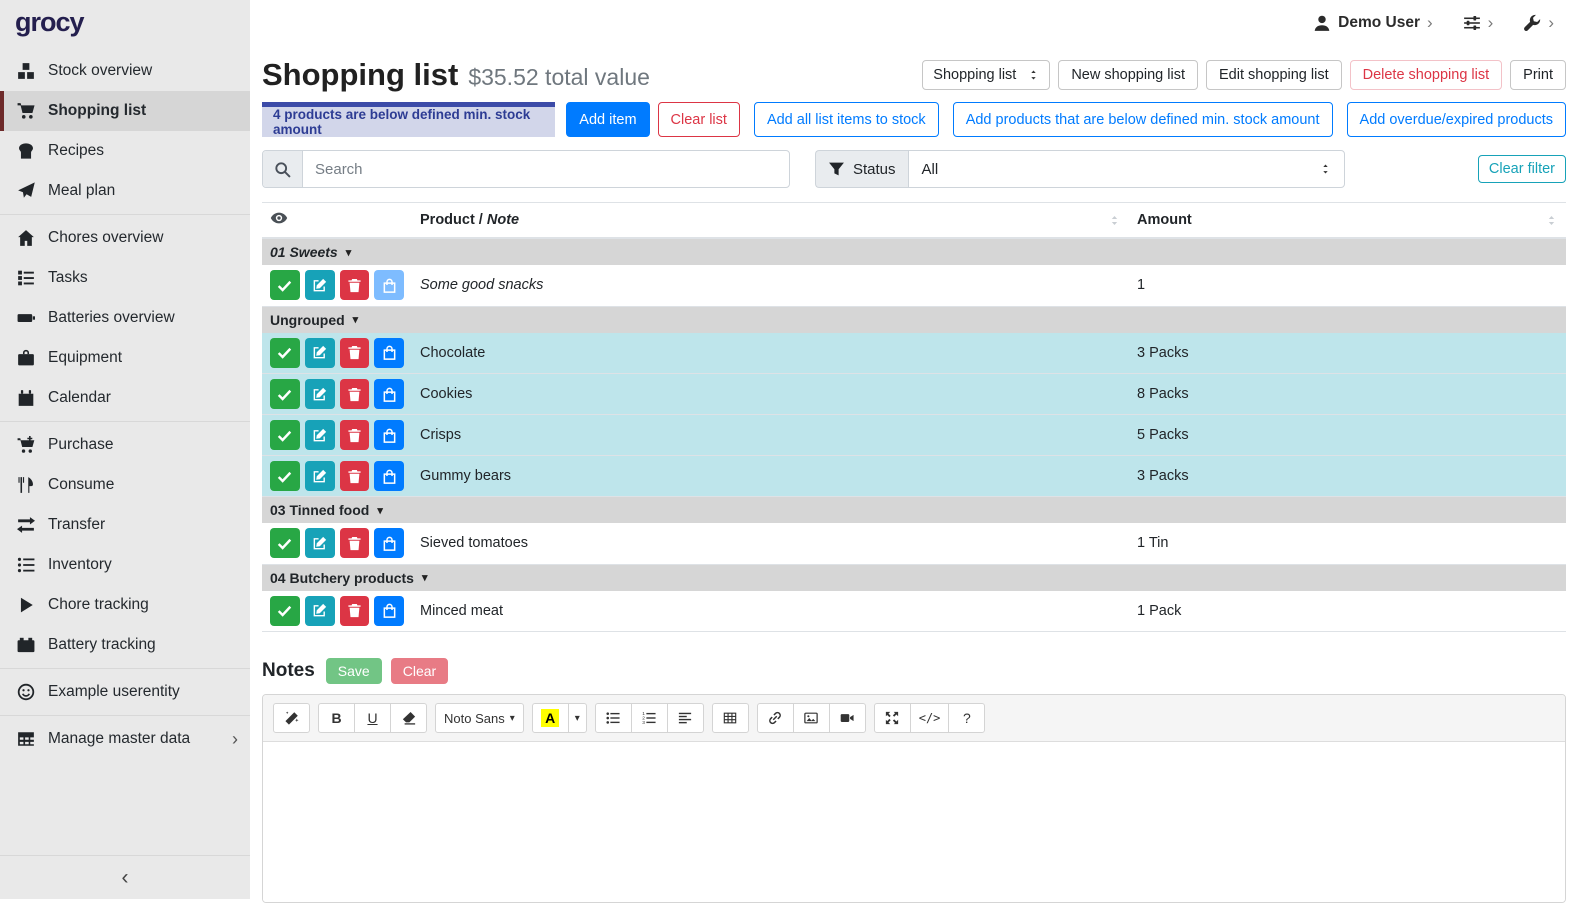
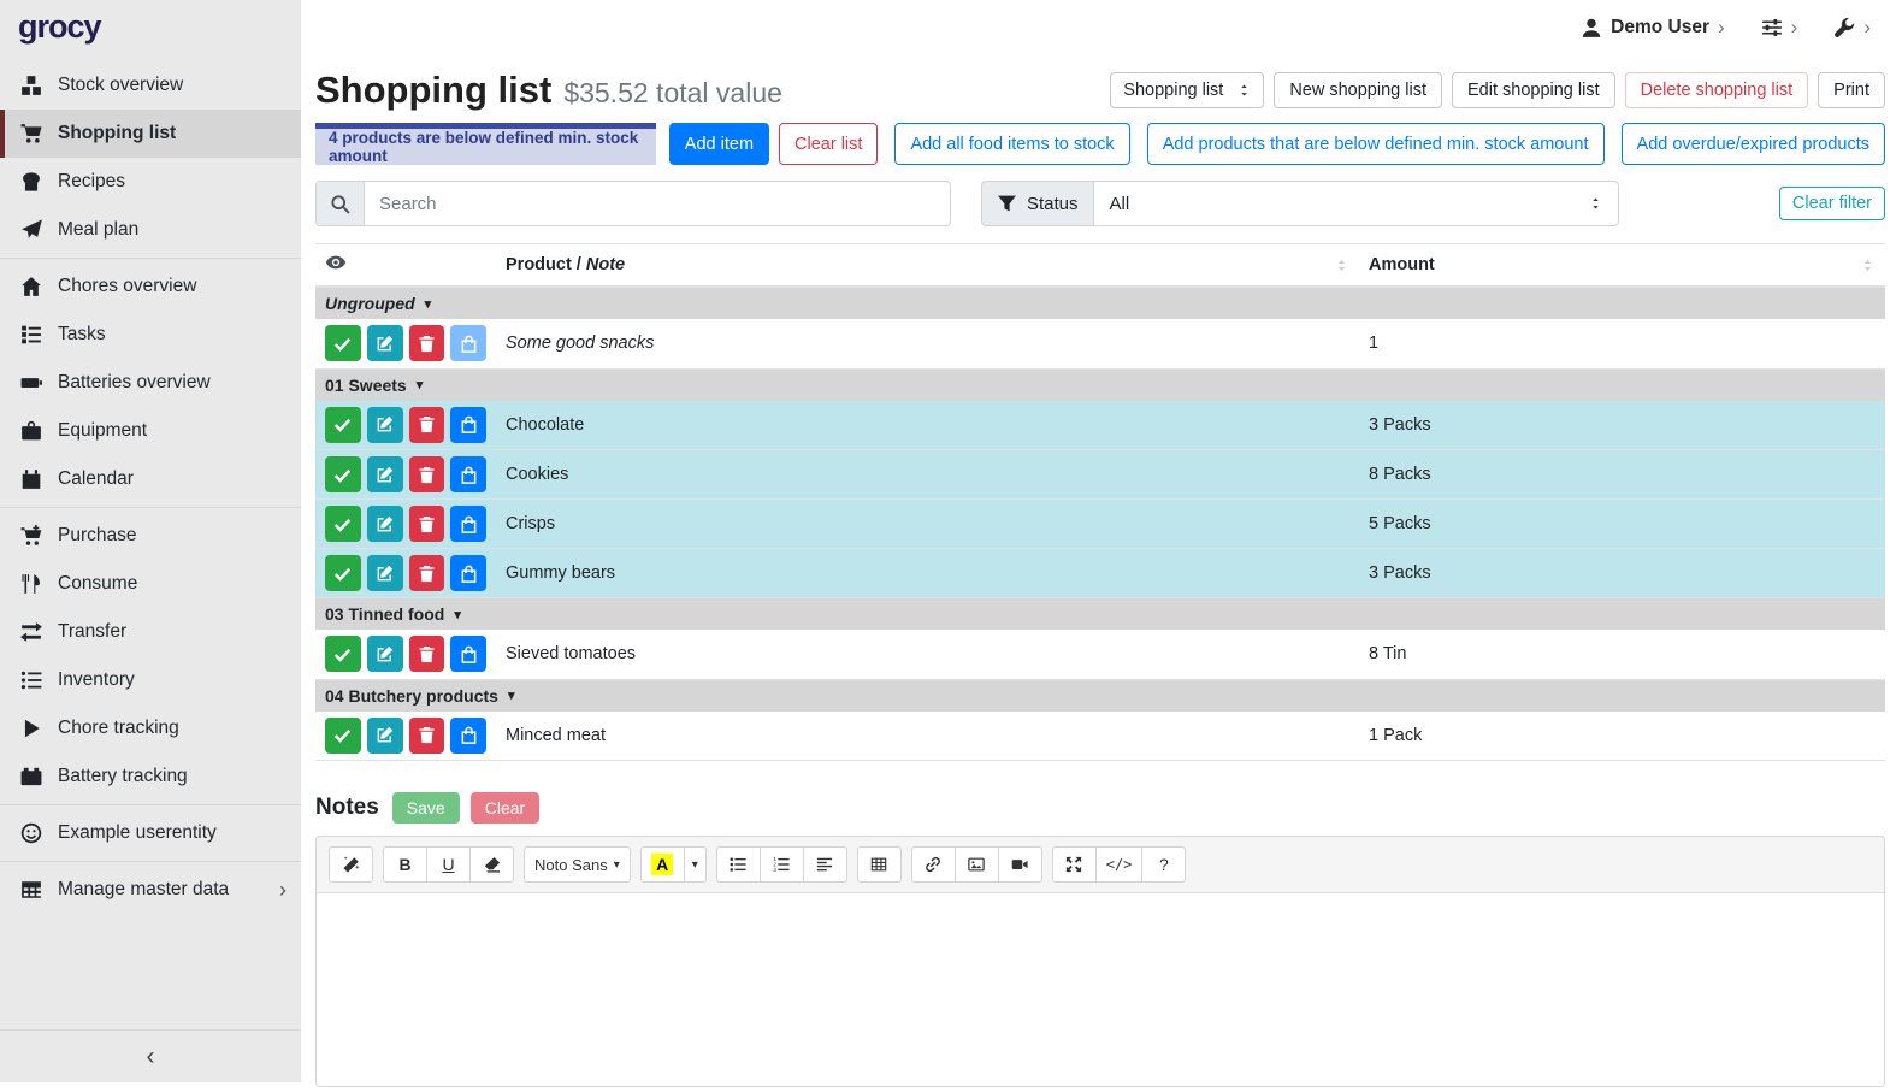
  grocy
  Demo User
  ›
  ›
  ›
  Stock overview
  Shopping list
  Recipes
  Meal plan
  Chores overview
  Tasks
  Batteries overview
  Equipment
  Calendar
  Purchase
  Consume
  Transfer
  Inventory
  Chore tracking
  Battery tracking
  Example userentity
  Manage master data
  ›
  ‹
  Shopping list
  $35.52 total value
  Shopping list
  New shopping list
  Edit shopping list
  Delete shopping list
  Print
  4 products are below defined min. stock amount
  Add item
  Clear list
- Add all list items to stock
+ Add all food items to stock
  Add products that are below defined min. stock amount
  Add overdue/expired products
  Search
  Status
  All
  Clear filter
  	Product / Note	Amount
- 01 Sweets ▾
+ Ungrouped ▾
  	Some good snacks	1
- Ungrouped ▾
+ 01 Sweets ▾
  	Chocolate	3 Packs
  	Cookies	8 Packs
  	Crisps	5 Packs
  	Gummy bears	3 Packs
  03 Tinned food ▾
- 	Sieved tomatoes	1 Tin
+ 	Sieved tomatoes	8 Tin
  04 Butchery products ▾
  	Minced meat	1 Pack
  Notes
  Save
  Clear
  B
  U
  Noto Sans
  ▾
  A
  ▾
  </>
  ?
